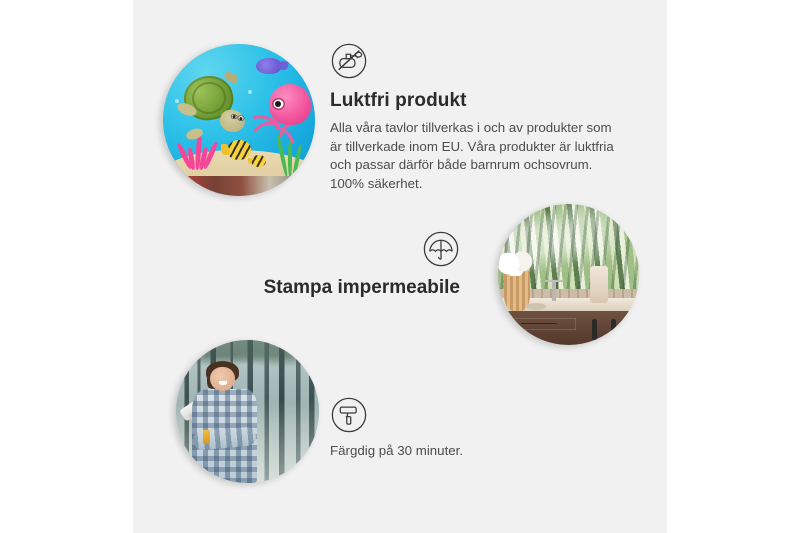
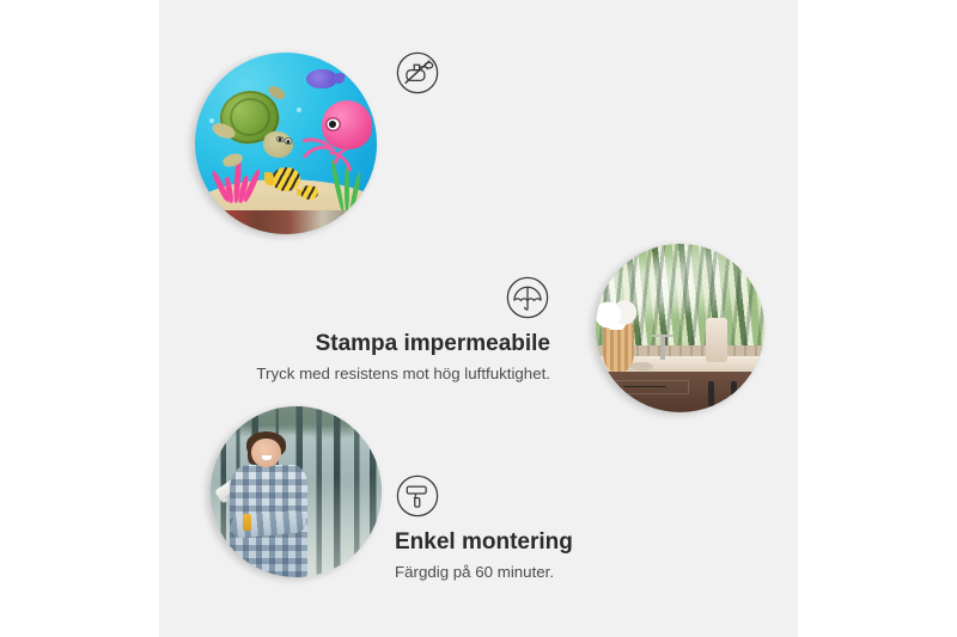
- Luktfri produkt
- Alla våra tavlor tillverkas i och av produkter som är tillverkade inom EU. Våra produkter är luktfria och passar därför både barnrum ochsovrum. 100% säkerhet.
  Stampa impermeabile
+ Tryck med resistens mot hög luftfuktighet.
+ Enkel montering
- Färgdig på 30 minuter.
+ Färgdig på 60 minuter.
